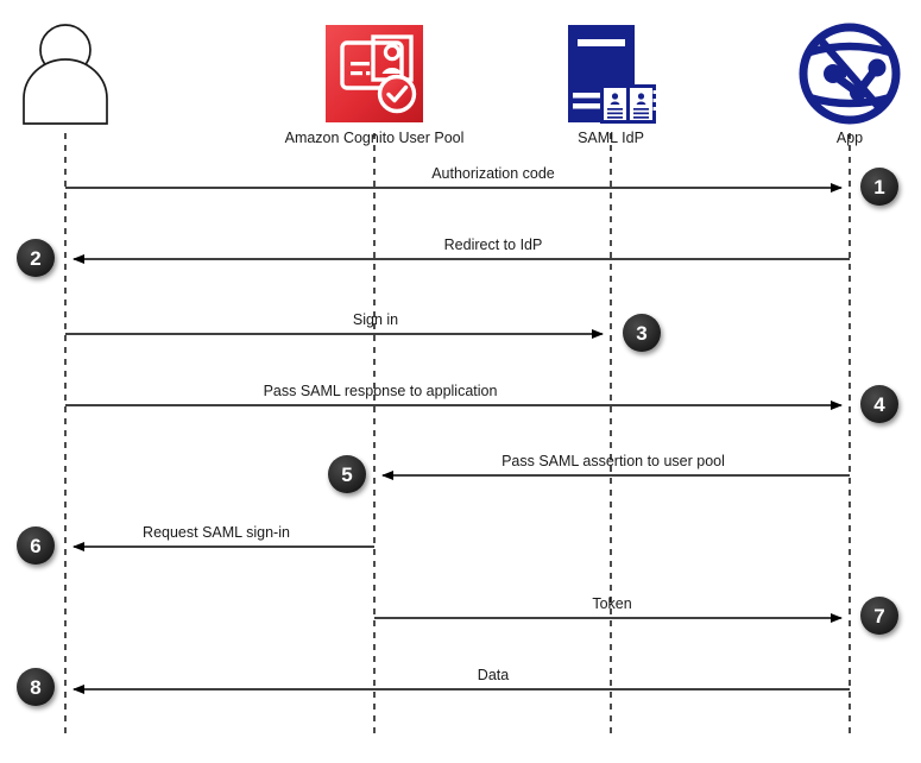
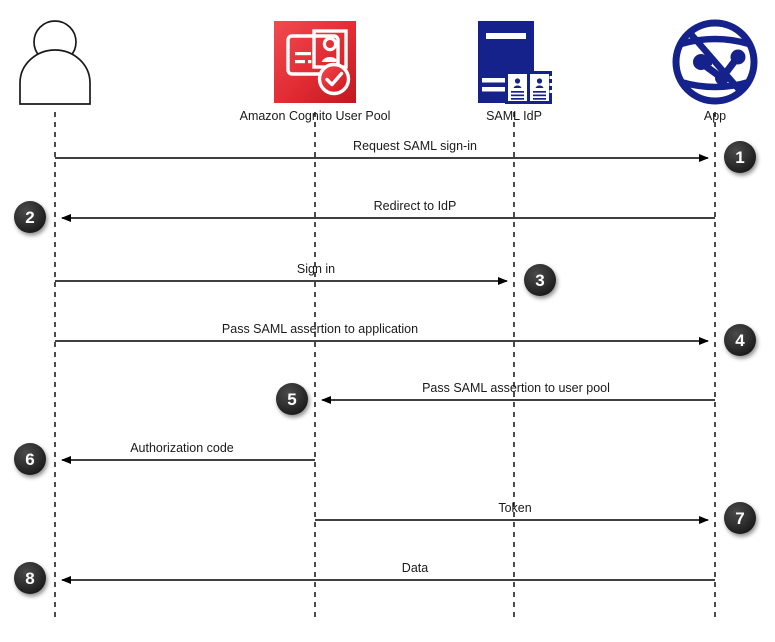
  Amazon Cognito User Pool
  SAML IdP
  App
- Authorization code
+ Request SAML sign-in
  1
  Redirect to IdP
  2
  Sign in
  3
- Pass SAML response to application
+ Pass SAML assertion to application
  4
  Pass SAML assertion to user pool
  5
- Request SAML sign-in
+ Authorization code
  6
  Token
  7
  Data
  8
